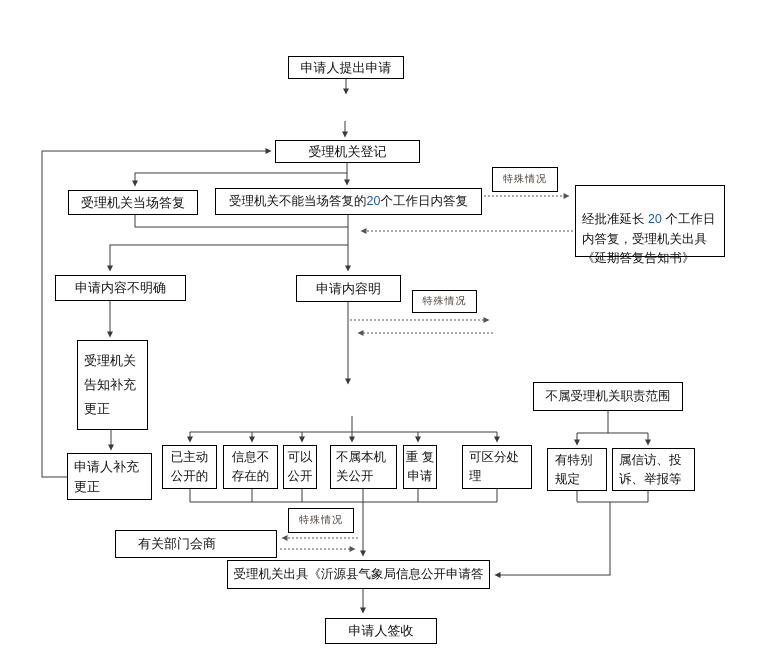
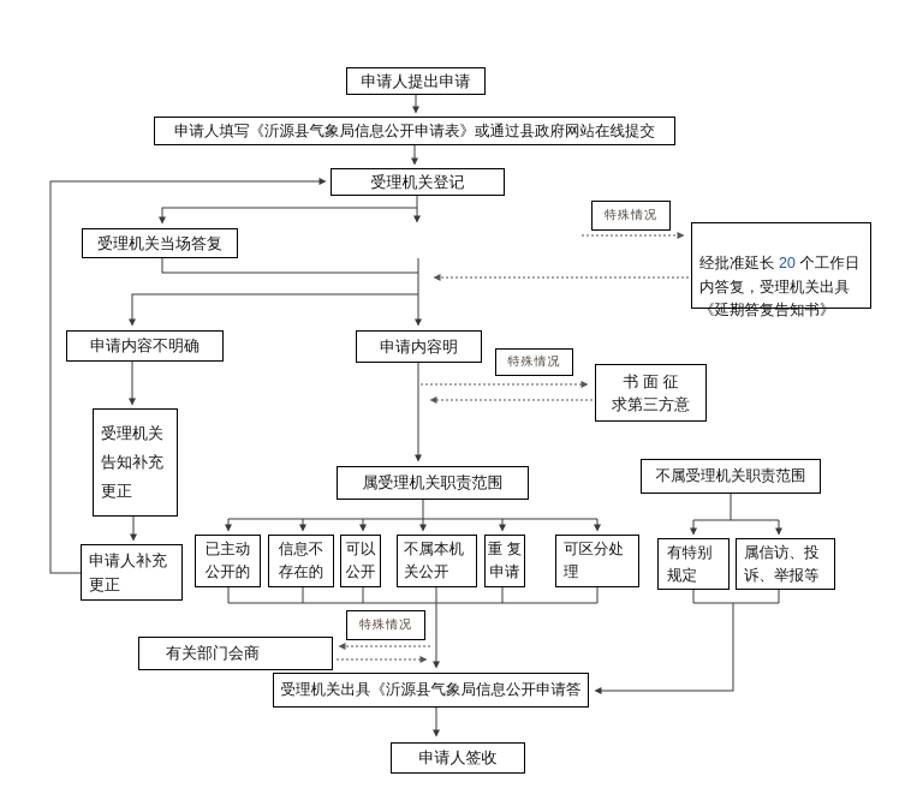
  申请人提出申请
+ 申请人填写《沂源县气象局信息公开申请表》或通过县政府网站在线提交
  受理机关登记
  受理机关当场答复
- 受理机关不能当场答复的
- 20
- 个工作日内答复
  特殊情况
  经批准延长 20 个工作日
  内答复，受理机关出具
  《延期答复告知书》
  申请内容不明确
  申请内容明
  特殊情况
+ 书 面 征
+ 求第三方意
  受理机关
  告知补充
  更正
  申请人补充
  更正
+ 属受理机关职责范围
  不属受理机关职责范围
  已主动
  公开的
  信息不
  存在的
  可以
  公开
  不属本机
  关公开
  重 复
  申请
  可区分处
  理
  有特别
  规定
  属信访、投
  诉、举报等
  特殊情况
  有关部门会商
  受理机关出具《沂源县气象局信息公开申请答
  申请人签收
